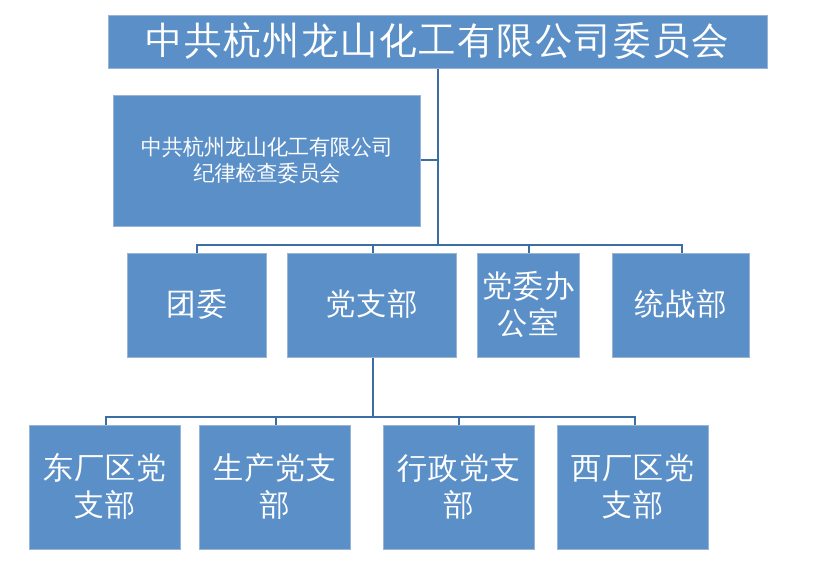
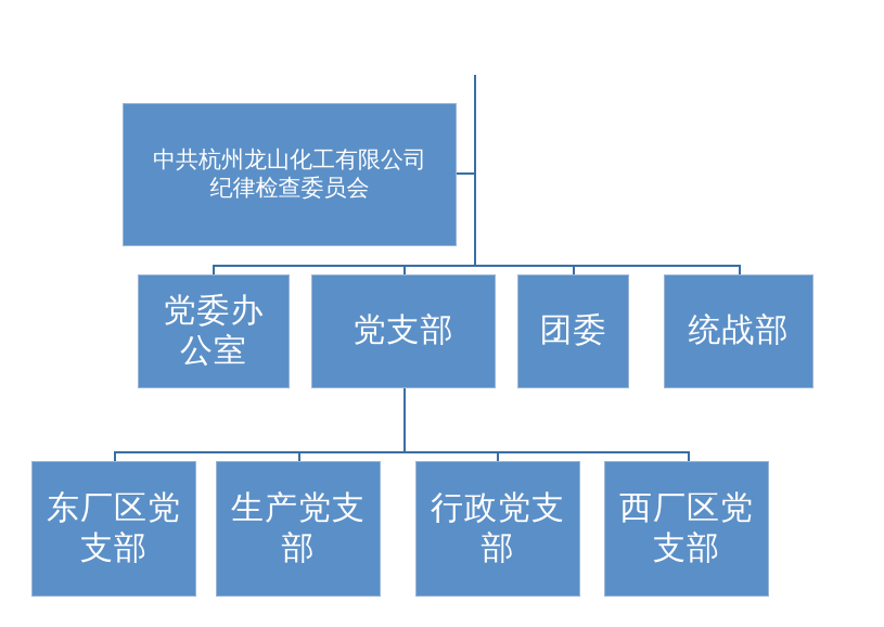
- 中共杭州龙山化工有限公司委员会
  中共杭州龙山化工有限公司纪律检查委员会
- 团委
+ 党委办公室
  党支部
- 党委办公室
+ 团委
  统战部
  东厂区党支部
  生产党支部
  行政党支部
  西厂区党支部
